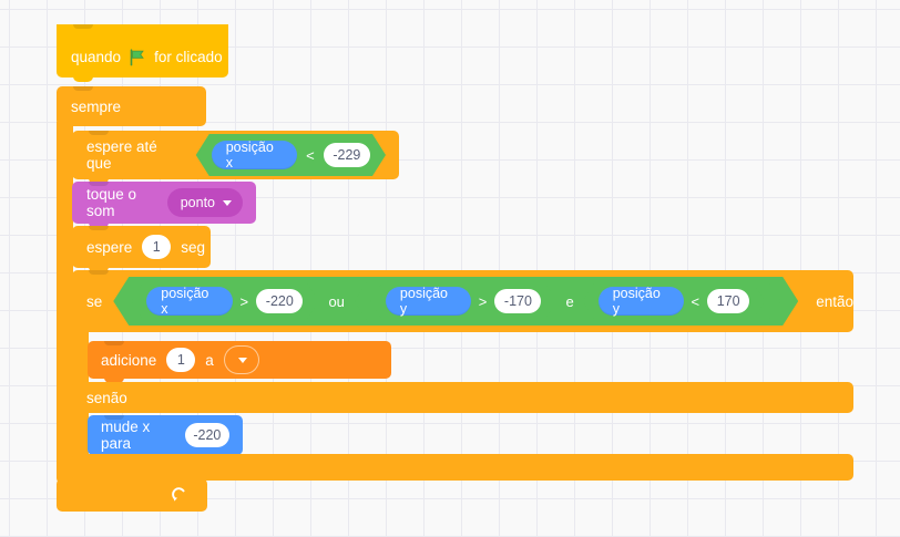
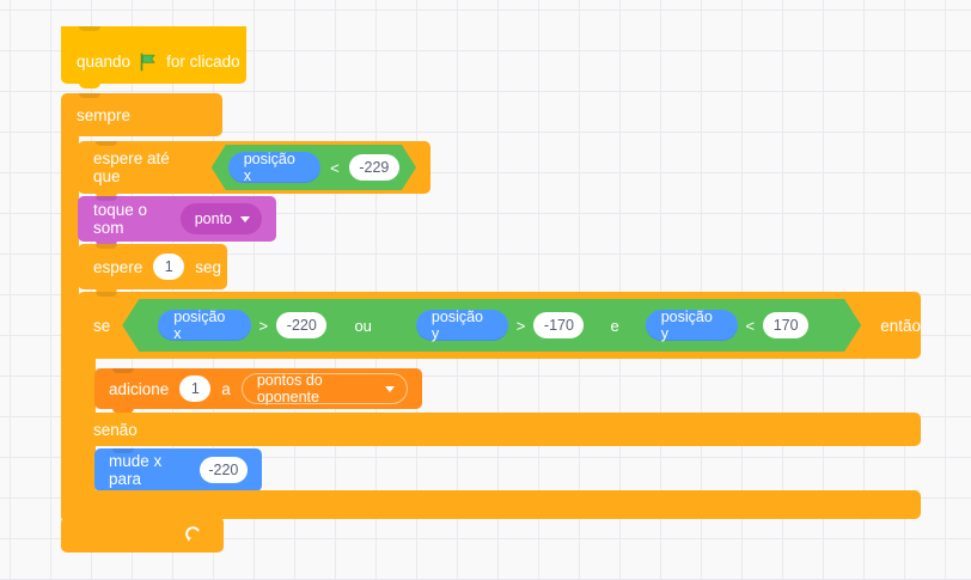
  quando
  for clicado
  sempre
  espere até que
  posição x
  <
  -229
  toque o som
  ponto
  espere
  1
  seg
  se
  posição x
  >
  -220
  ou
  posição y
  >
  -170
  e
  posição y
  <
  170
  então
  adicione
  1
  a
+ pontos do oponente
  senão
  mude x para
  -220
